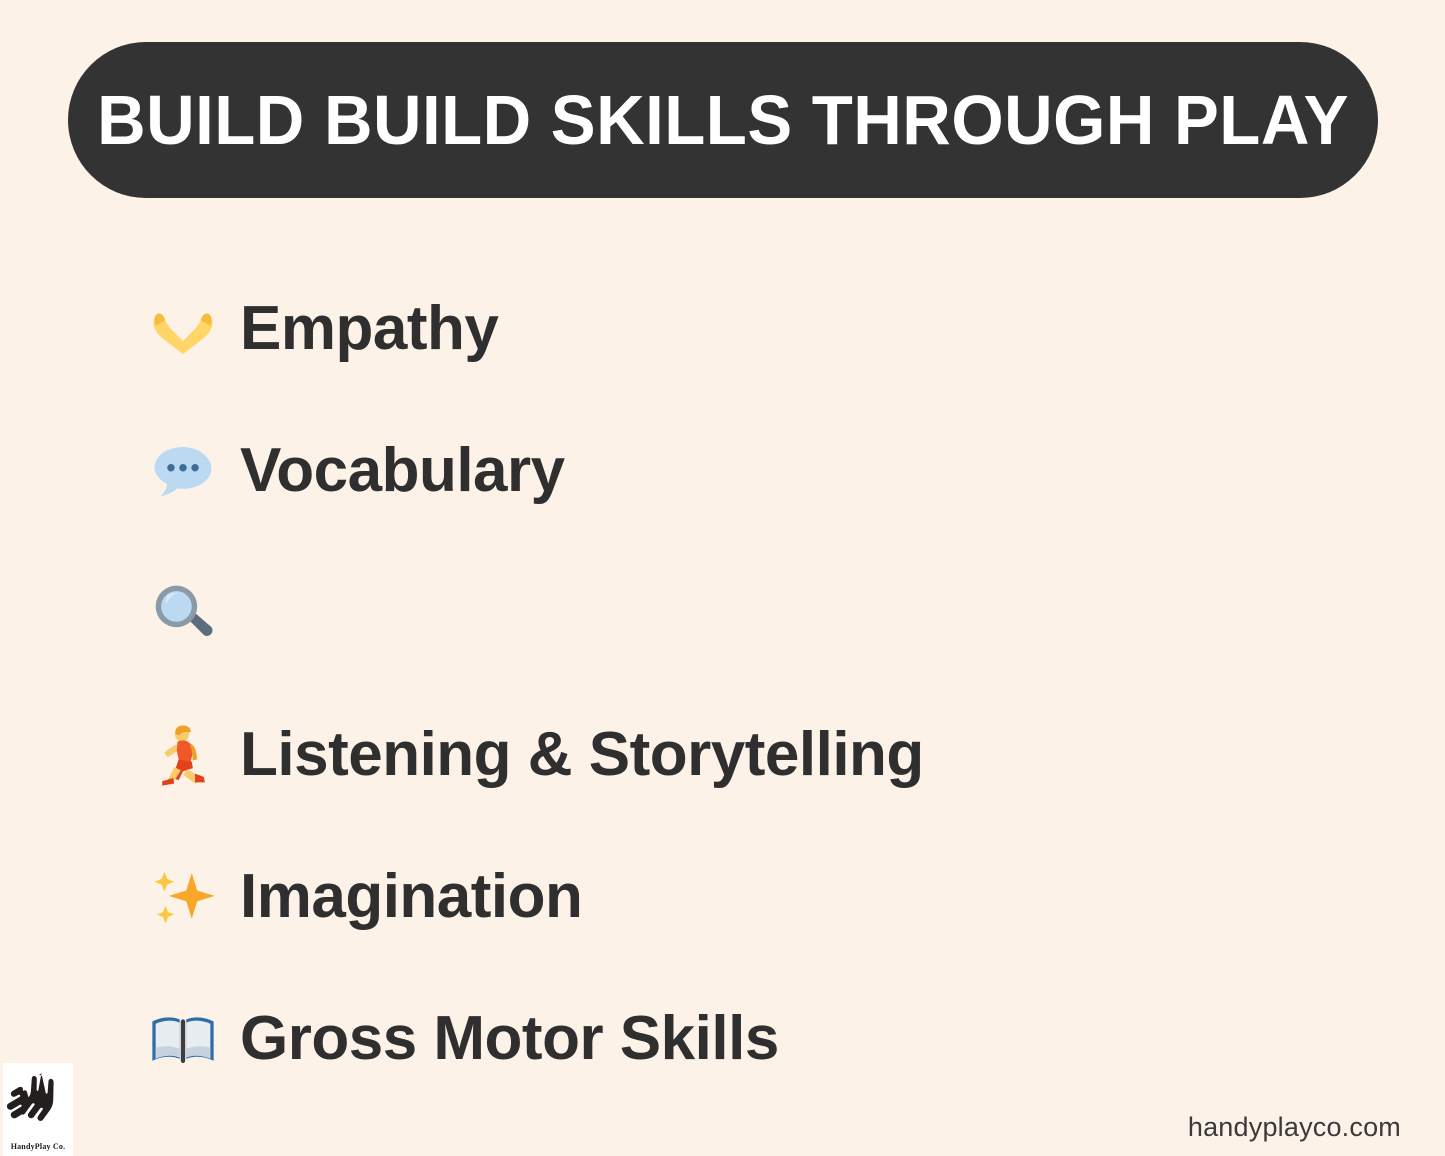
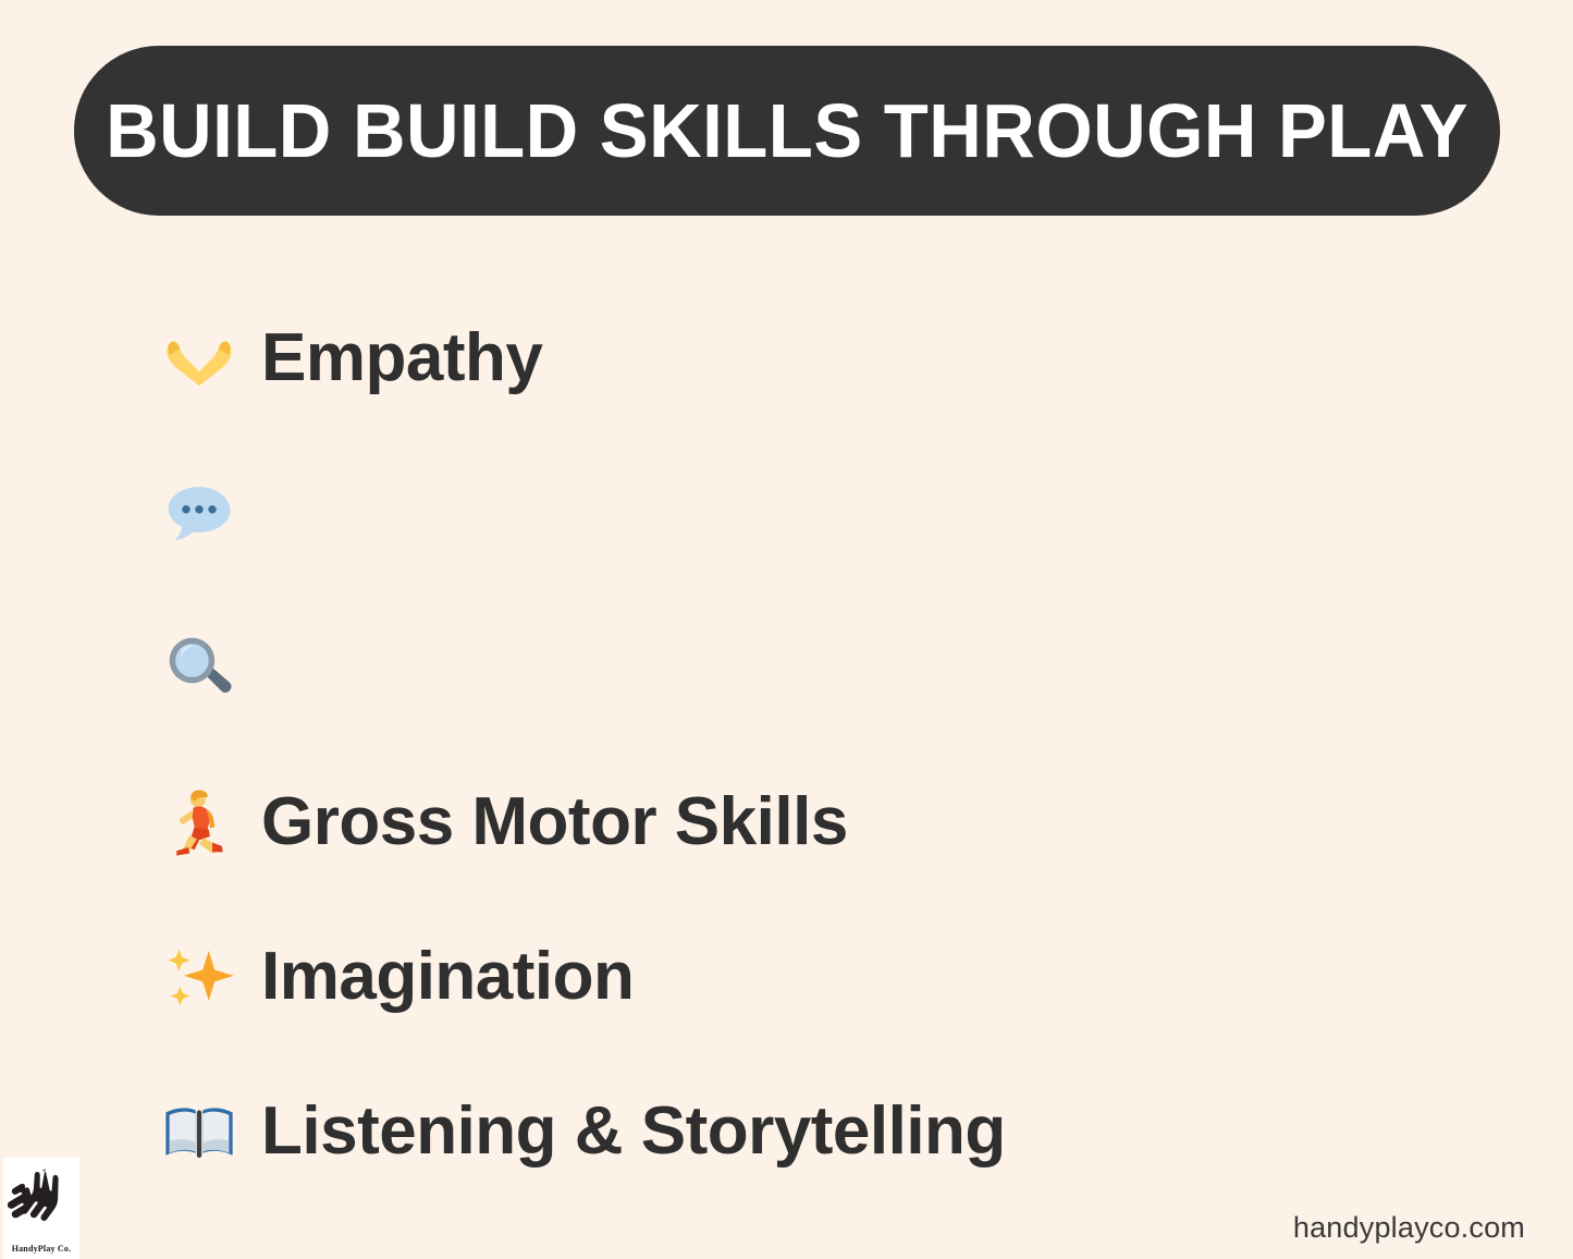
  BUILD BUILD SKILLS THROUGH PLAY
  Empathy
- Vocabulary
- Listening & Storytelling
+ Gross Motor Skills
  Imagination
- Gross Motor Skills
+ Listening & Storytelling
  HandyPlay Co.
  handyplayco.com
